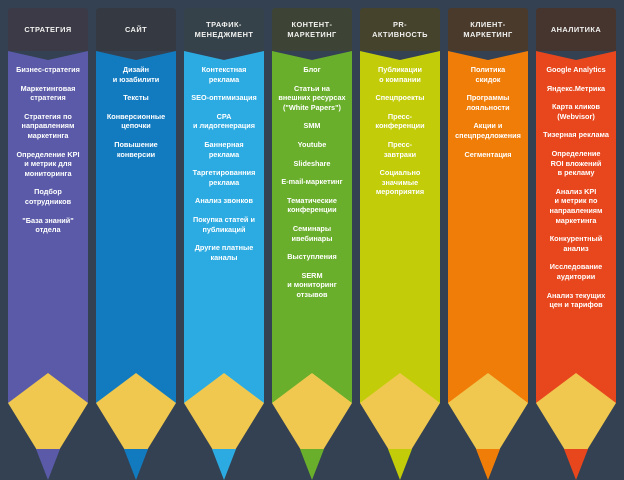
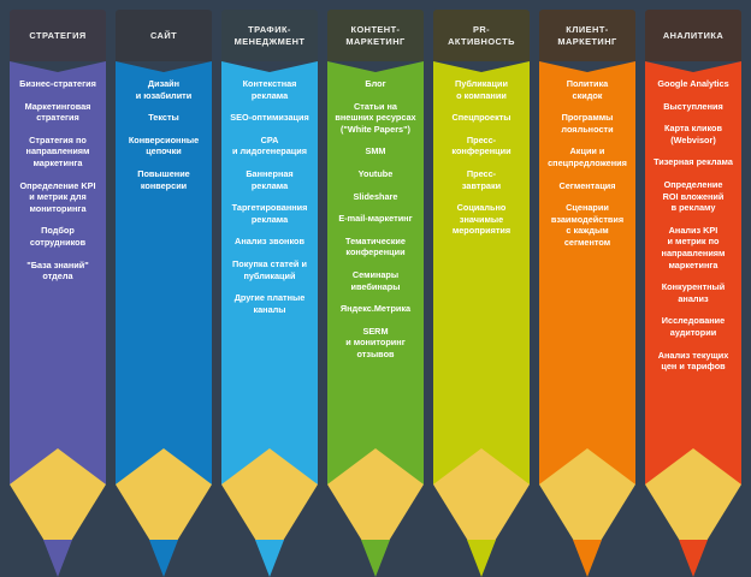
  СТРАТЕГИЯ
  Бизнес-стратегия
  Маркетинговая
  стратегия
  Стратегия по
  направлениям
  маркетинга
  Определение KPI
  и метрик для
  мониторинга
  Подбор
  сотрудников
  "База знаний"
  отдела
  САЙТ
  Дизайн
  и юзабилити
  Тексты
  Конверсионные
  цепочки
  Повышение
  конверсии
  ТРАФИК-
  МЕНЕДЖМЕНТ
  Контекстная
  реклама
  SEO-оптимизация
  CPA
  и лидогенерация
  Баннерная
  реклама
  Таргетированния
  реклама
  Анализ звонков
  Покупка статей и
  публикаций
  Другие платные
  каналы
  КОНТЕНТ-
  МАРКЕТИНГ
  Блог
  Статьи на
  внешних ресурсах
  ("White Papers")
  SMM
  Youtube
  Slideshare
  E-mail-маркетинг
  Тематические
  конференции
  Семинары
  ивебинары
- Выступления
+ Яндекс.Метрика
  SERM
  и мониторинг
  отзывов
  PR-
  АКТИВНОСТЬ
  Публикации
  о компании
  Спецпроекты
  Пресс-
  конференции
  Пресс-
  завтраки
  Социально
  значимые
  мероприятия
  КЛИЕНТ-
  МАРКЕТИНГ
  Политика
  скидок
  Программы
  лояльности
  Акции и
  спецпредложения
  Сегментация
+ Сценарии
+ взаимодействия
+ с каждым
+ сегментом
  АНАЛИТИКА
  Google Analytics
- Яндекс.Метрика
+ Выступления
  Карта кликов
  (Webvisor)
  Тизерная реклама
  Определение
  ROI вложений
  в рекламу
  Анализ KPI
  и метрик по
  направлениям
  маркетинга
  Конкурентный
  анализ
  Исследование
  аудитории
  Анализ текущих
  цен и тарифов
